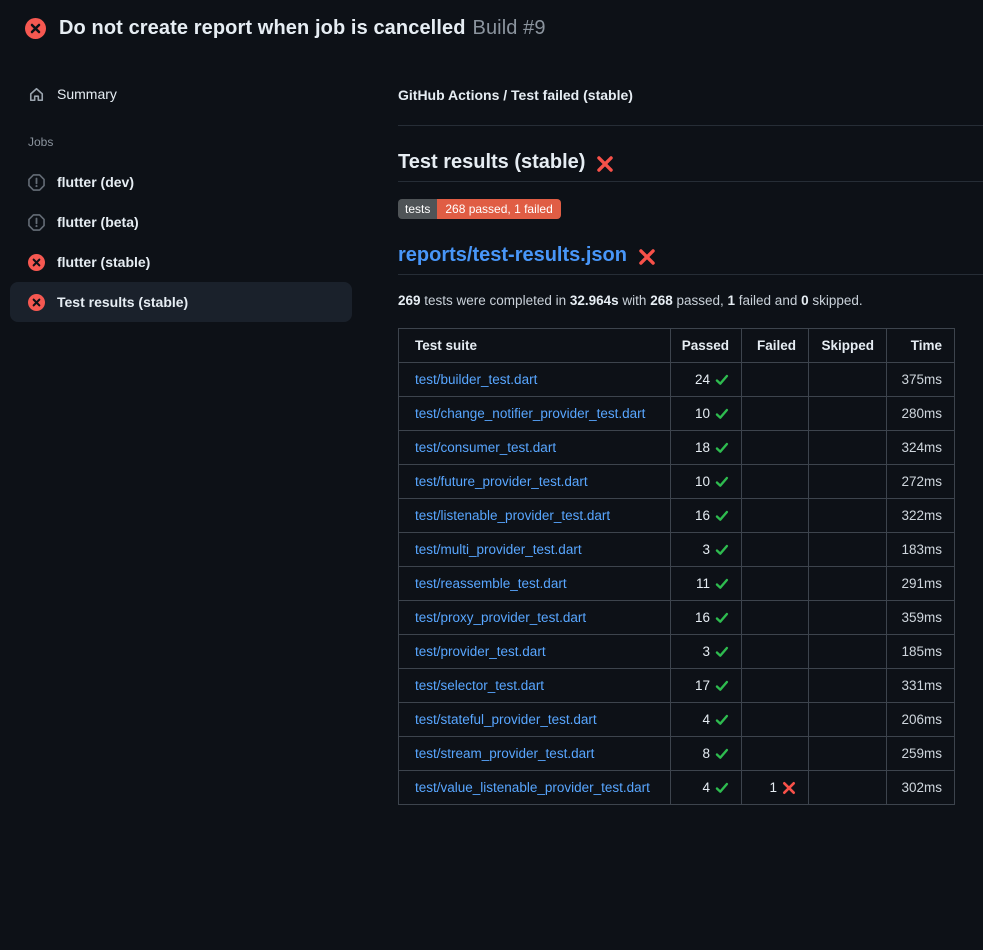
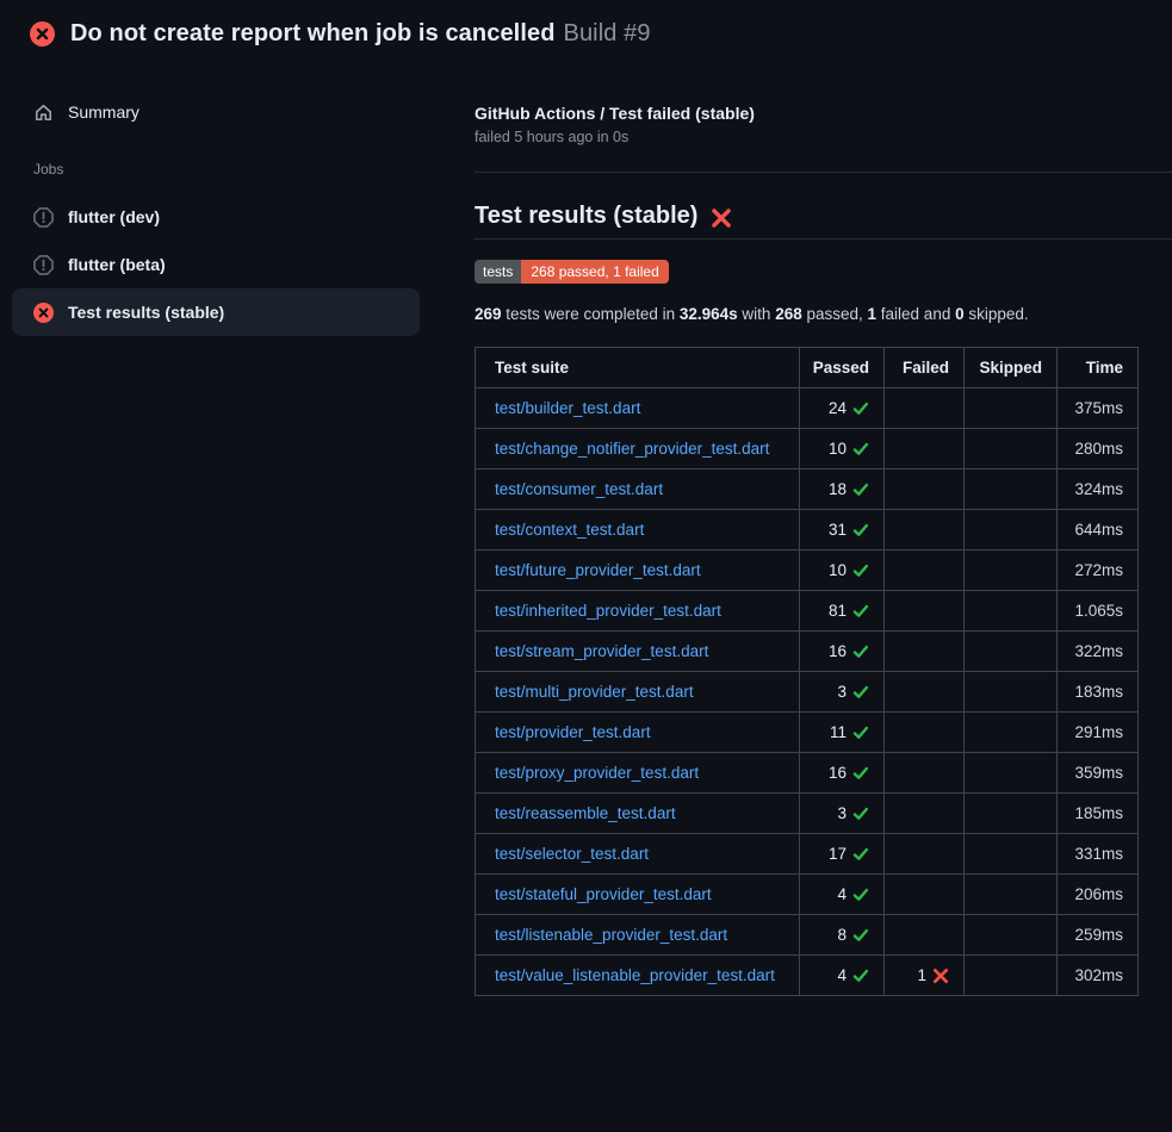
  Do not create report when job is cancelled Build #9
  Summary
  Jobs
  flutter (dev)
  flutter (beta)
- flutter (stable)
  Test results (stable)
  GitHub Actions / Test failed (stable)
+ failed 5 hours ago in 0s
  Test results (stable)
  tests
  268 passed, 1 failed
- reports/test-results.json
  269 tests were completed in 32.964s with 268 passed, 1 failed and 0 skipped.
  Test suite	Passed	Failed	Skipped	Time
  test/builder_test.dart	24			375ms
  test/change_notifier_provider_test.dart	10			280ms
  test/consumer_test.dart	18			324ms
+ test/context_test.dart	31			644ms
  test/future_provider_test.dart	10			272ms
+ test/inherited_provider_test.dart	81			1.065s
- test/listenable_provider_test.dart	16			322ms
+ test/stream_provider_test.dart	16			322ms
  test/multi_provider_test.dart	3			183ms
- test/reassemble_test.dart	11			291ms
+ test/provider_test.dart	11			291ms
  test/proxy_provider_test.dart	16			359ms
- test/provider_test.dart	3			185ms
+ test/reassemble_test.dart	3			185ms
  test/selector_test.dart	17			331ms
  test/stateful_provider_test.dart	4			206ms
- test/stream_provider_test.dart	8			259ms
+ test/listenable_provider_test.dart	8			259ms
  test/value_listenable_provider_test.dart	4	1		302ms
